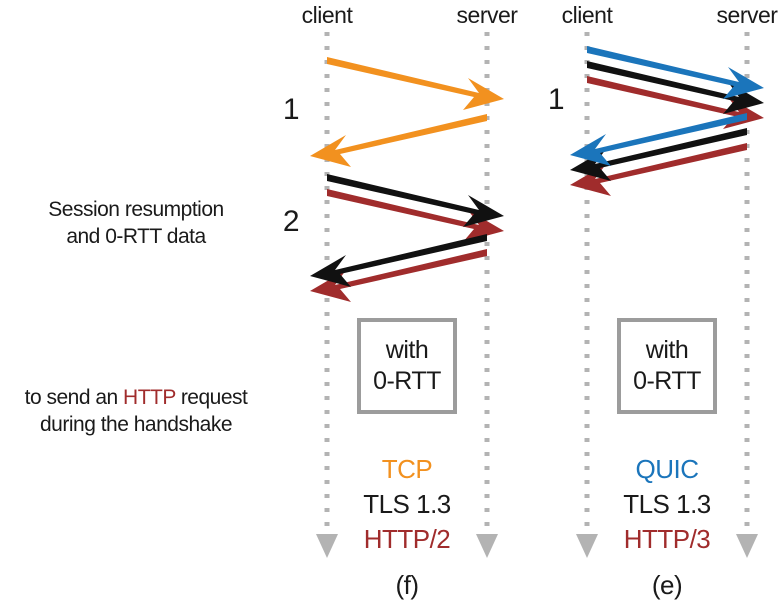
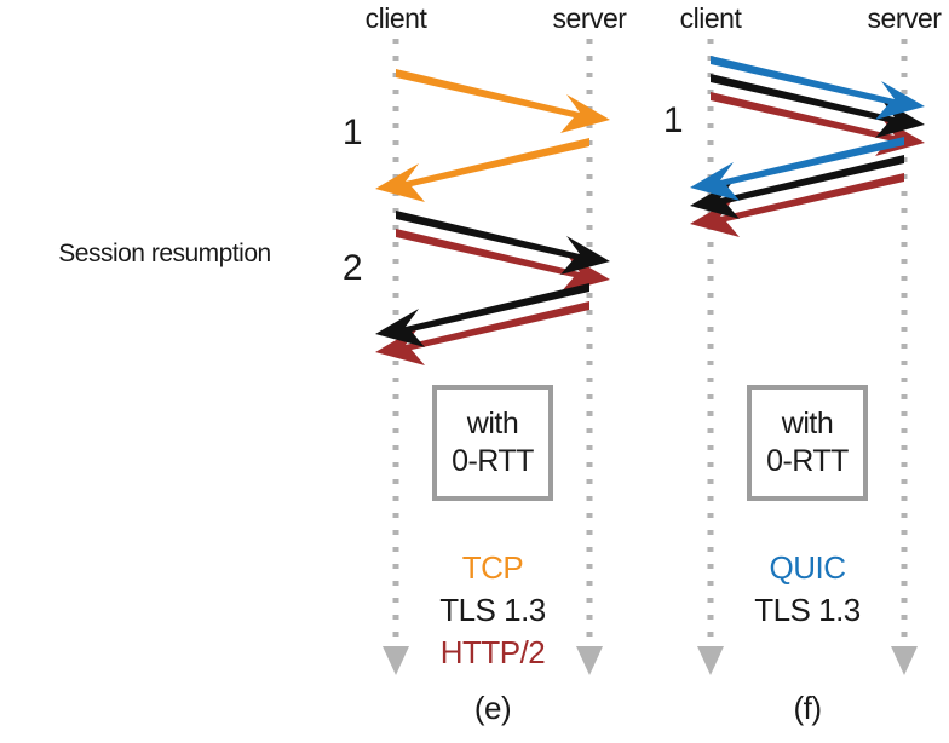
  Session resumption
- and 0-RTT data
- to send an HTTP request
- during the handshake
  client
  server
  1
  2
  with
  0-RTT
  TCP
  TLS 1.3
  HTTP/2
- (f)
+ (e)
  client
  server
  1
  with
  0-RTT
  QUIC
  TLS 1.3
- HTTP/3
- (e)
+ (f)
